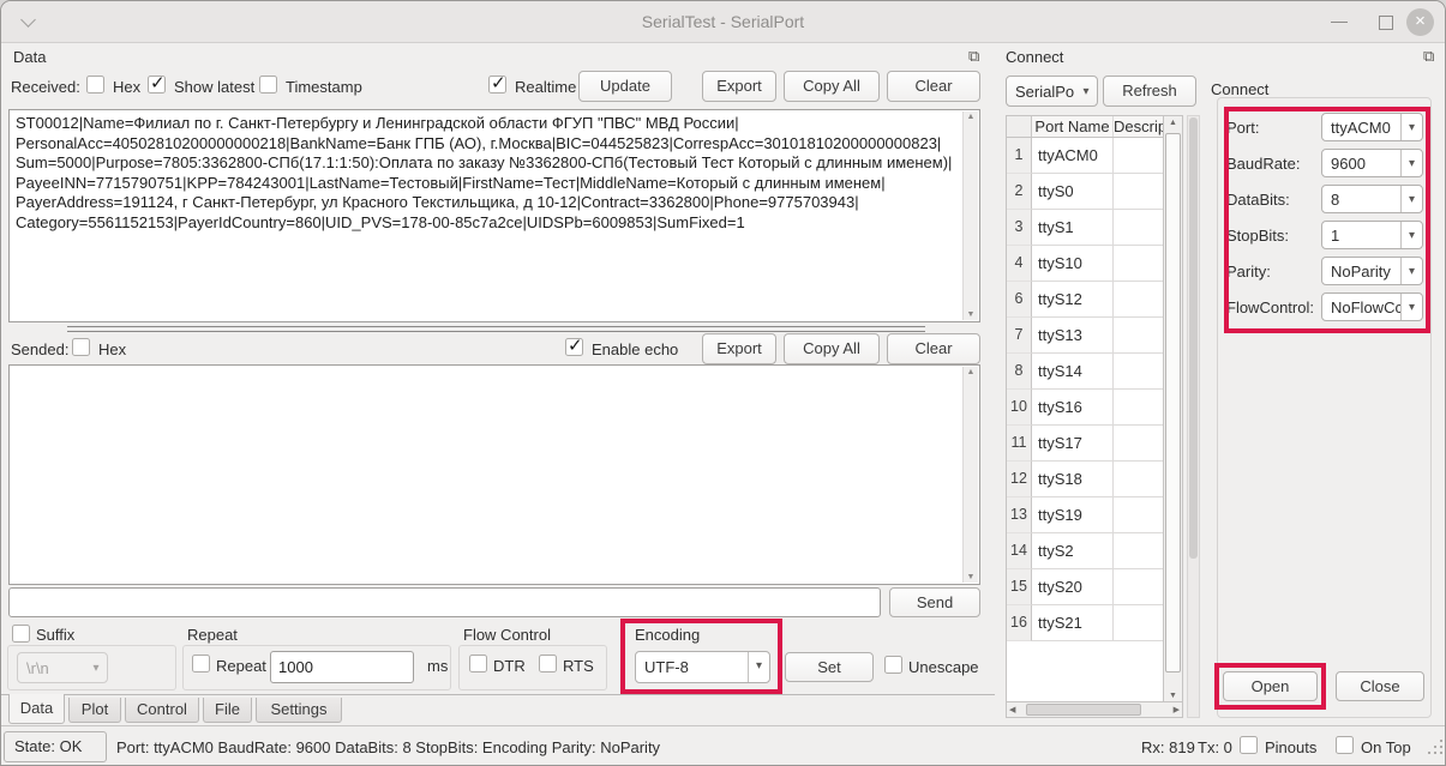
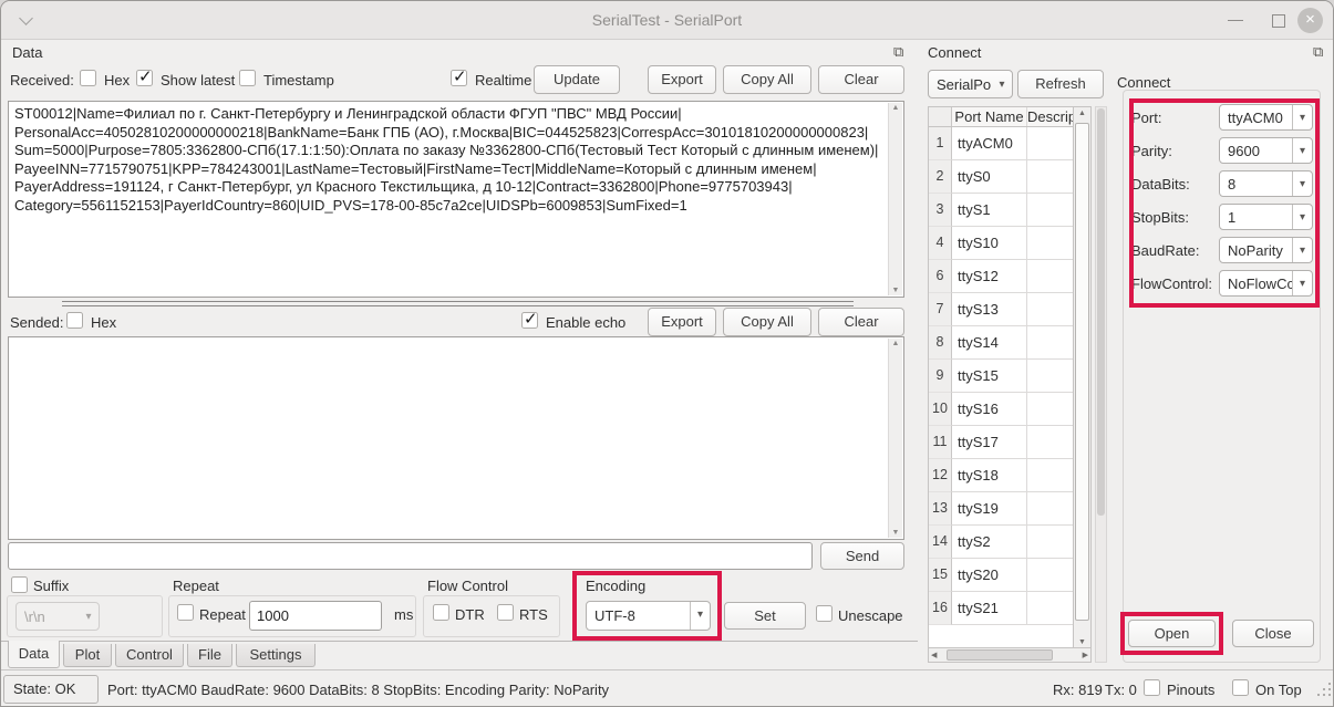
  SerialTest - SerialPort
  ×
  Data
  ⧉
  Received:
  Hex
  ✓
  Show latest
  Timestamp
  ✓
  Realtime
  Update
  Export
  Copy All
  Clear
  ST00012|Name=Филиал по г. Санкт-Петербургу и Ленинградской области ФГУП "ПВС" МВД России|
  PersonalAcc=40502810200000000218|BankName=Банк ГПБ (АО), г.Москва|BIC=044525823|CorrespAcc=30101810200000000823|
  Sum=5000|Purpose=7805:3362800-СПб(17.1:1:50):Оплата по заказу №3362800-СПб(Тестовый Тест Который с длинным именем)|
  PayeeINN=7715790751|KPP=784243001|LastName=Тестовый|FirstName=Тест|MiddleName=Который с длинным именем|
  PayerAddress=191124, г Санкт-Петербург, ул Красного Текстильщика, д 10-12|Contract=3362800|Phone=9775703943|
  Category=5561152153|PayerIdCountry=860|UID_PVS=178-00-85c7a2ce|UIDSPb=6009853|SumFixed=1
  Sended:
  Hex
  ✓
  Enable echo
  Export
  Copy All
  Clear
  Send
  Suffix
  \r\n
  ▾
  Repeat
  Repeat
  1000
  ms
  Flow Control
  DTR
  RTS
  Encoding
  UTF-8
  ▾
  Set
  Unescape
  Data
  Plot
  Control
  File
  Settings
  Connect
  ⧉
  SerialPo
  ▾
  Refresh
  Port Name
  1
  ttyACM0
  2
  ttyS0
  3
  ttyS1
  4
  ttyS10
  6
  ttyS12
  7
  ttyS13
  8
  ttyS14
+ 9
+ ttyS15
  10
  ttyS16
  11
  ttyS17
  12
  ttyS18
  13
  ttyS19
  14
  ttyS2
  15
  ttyS20
  16
  ttyS21
  Connect
  Port:
  ttyACM0
  ▾
- BaudRate:
+ Parity:
  9600
  ▾
  DataBits:
  8
  ▾
  StopBits:
  1
  ▾
- Parity:
+ BaudRate:
  NoParity
  ▾
  FlowControl:
  NoFlowCc
  ▾
  Open
  Close
  State: OK
  Port: ttyACM0 BaudRate: 9600 DataBits: 8 StopBits: Encoding Parity: NoParity
  Rx: 819
  Tx: 0
  Pinouts
  On Top
